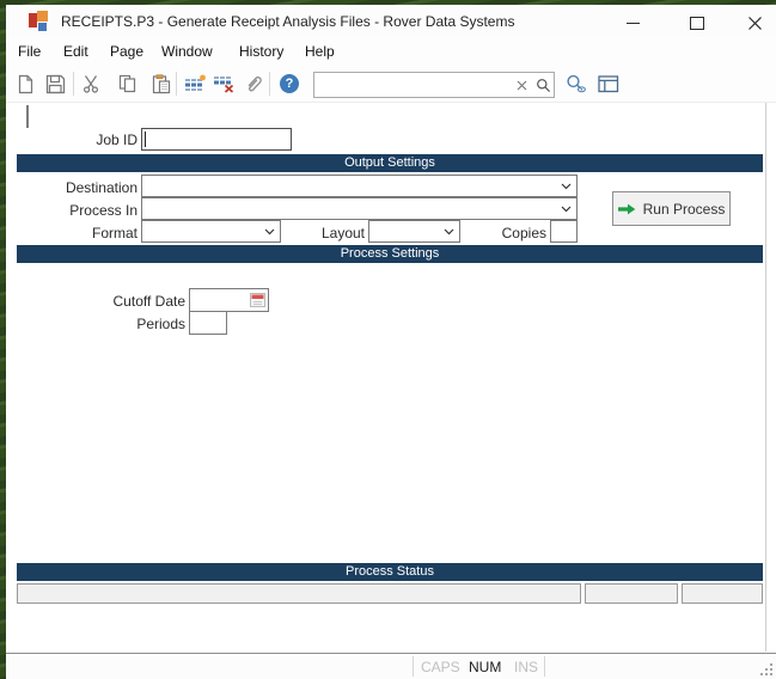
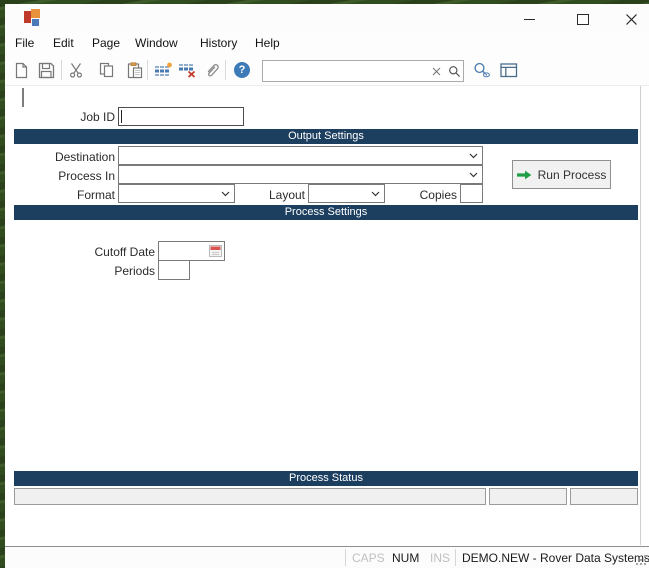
- RECEIPTS.P3 - Generate Receipt Analysis Files - Rover Data Systems
  File
  Edit
  Page
  Window
  History
  Help
  ?
  Job ID
  Output Settings
  Destination
  Process In
  Format
  Layout
  Copies
  Run Process
  Process Settings
  Cutoff Date
  Periods
  Process Status
  CAPS
  NUM
  INS
+ DEMO.NEW - Rover Data Systems
